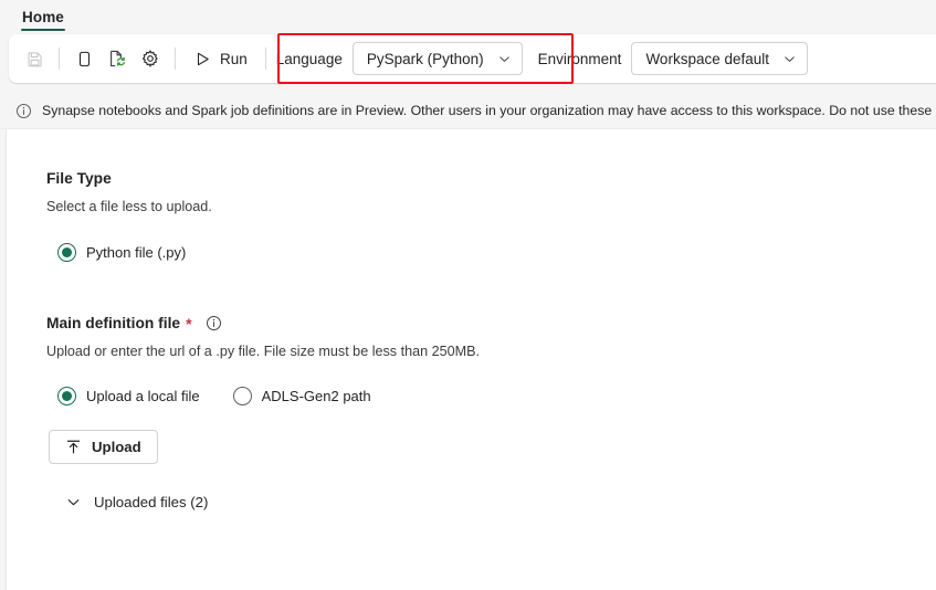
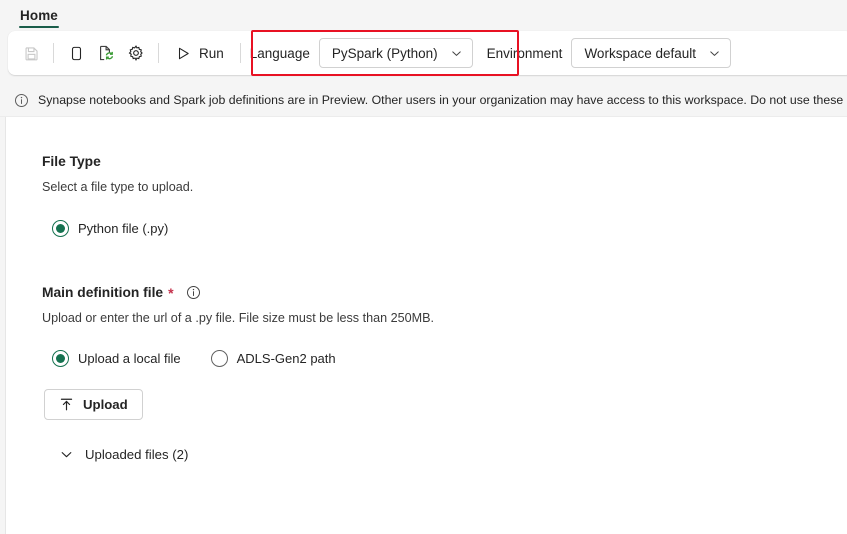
  Home
  Run
  Language
  PySpark (Python)
  Environment
  Workspace default
  Synapse notebooks and Spark job definitions are in Preview. Other users in your organization may have access to this workspace. Do not use these
  File Type
- Select a file less to upload.
+ Select a file type to upload.
  Python file (.py)
  Main definition file
  *
  Upload or enter the url of a .py file. File size must be less than 250MB.
  Upload a local file
  ADLS-Gen2 path
  Upload
  Uploaded files (2)
